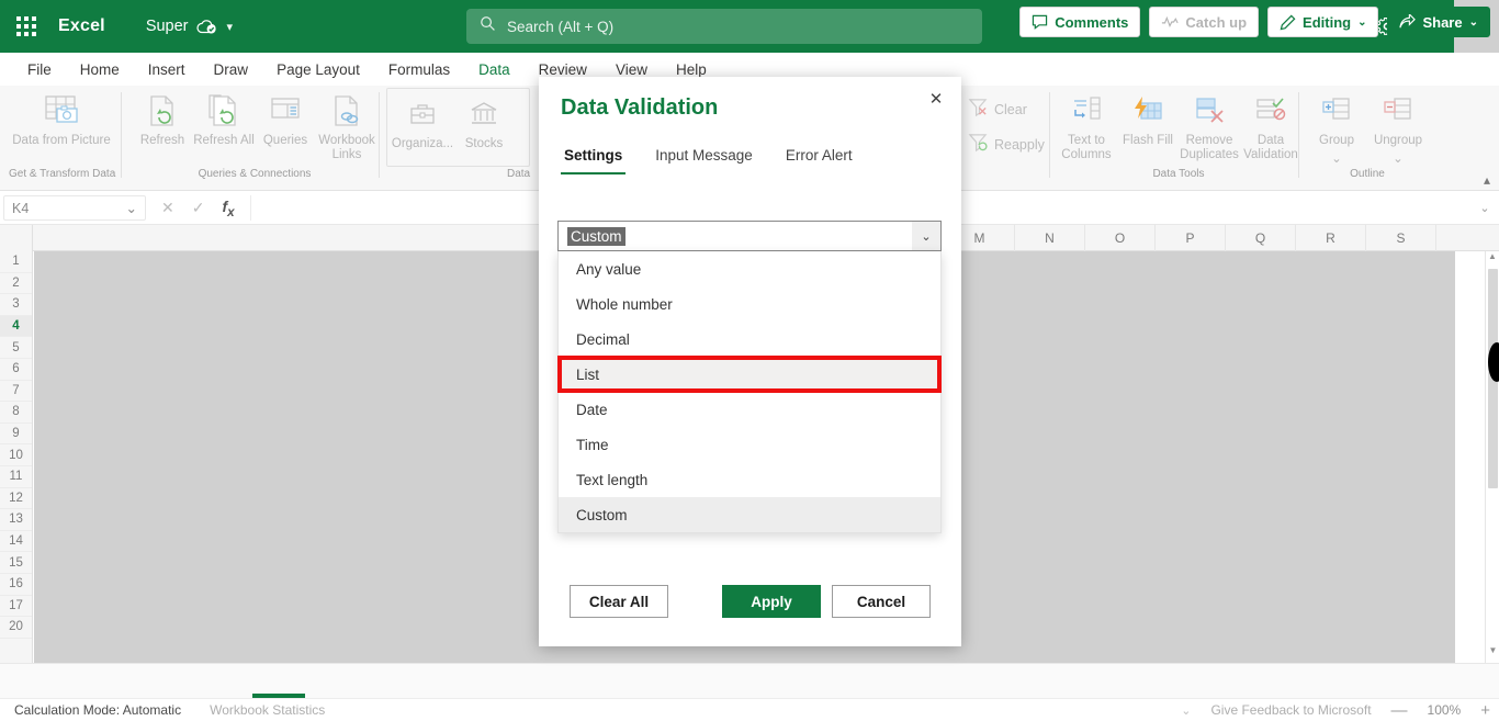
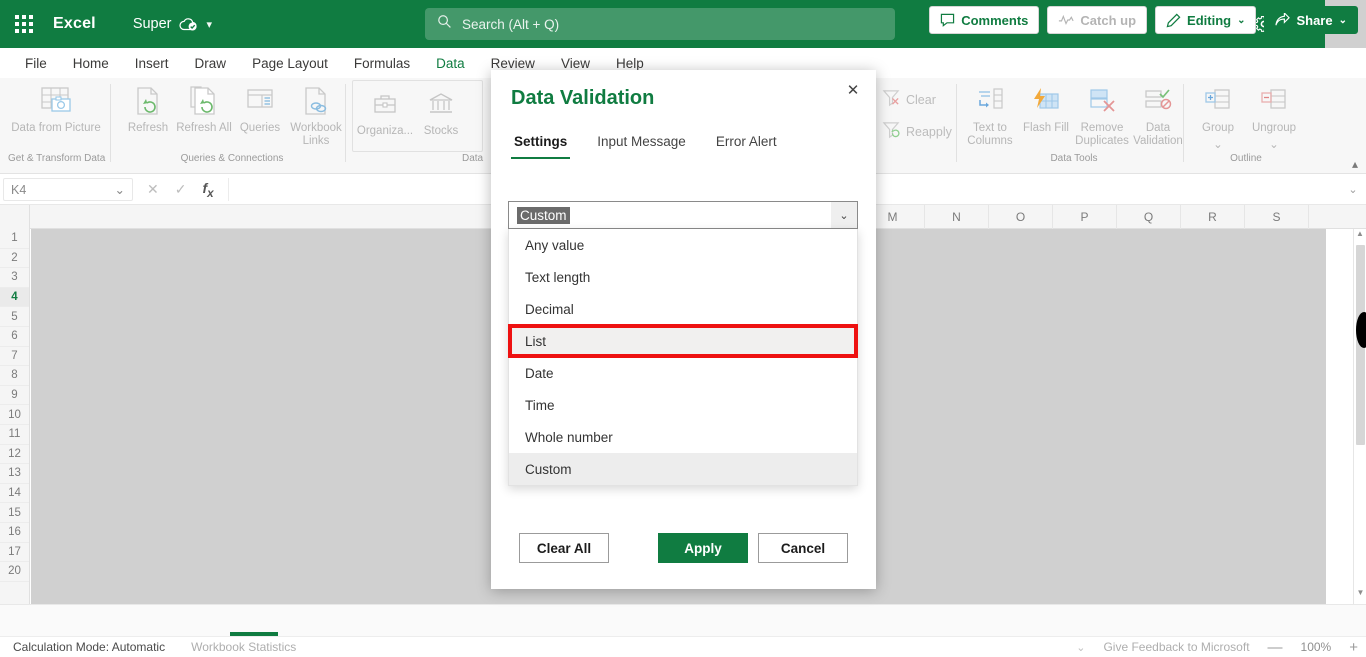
  Excel
  Super
  ▾
  Search (Alt + Q)
  File
  Home
  Insert
  Draw
  Page Layout
  Formulas
  Data
  Review
  View
  Help
  Comments
  Catch up
  Editing
  ⌄
  Share
  ⌄
  Data from Picture
  Get & Transform Data
  Refresh
  Refresh All
  Queries
  Workbook Links
  Queries & Connections
  Organiza...
  Stocks
  Data
  Clear
  Reapply
  Text to Columns
  Flash Fill
  Remove Duplicates
  Data Validation
  Data Tools
  Group
  ⌄
  Ungroup
  ⌄
  Outline
  ▴
  K4
  ⌄
  ✕
  ✓
  fx
  ⌄
  M
  N
  O
  P
  Q
  R
  S
  1
  2
  3
  4
  5
  6
  7
  8
  9
  10
  11
  12
  13
  14
  15
  16
  17
  20
  ▲
  ▼
  Calculation Mode: Automatic
  Workbook Statistics
  ⌄
  Give Feedback to Microsoft
  —
  100%
  +
  Data Validation
  ✕
  Settings
  Input Message
  Error Alert
  Clear All
  Apply
  Cancel
  Custom
  ⌄
  Any value
- Whole number
+ Text length
  Decimal
  List
  Date
  Time
- Text length
+ Whole number
  Custom
